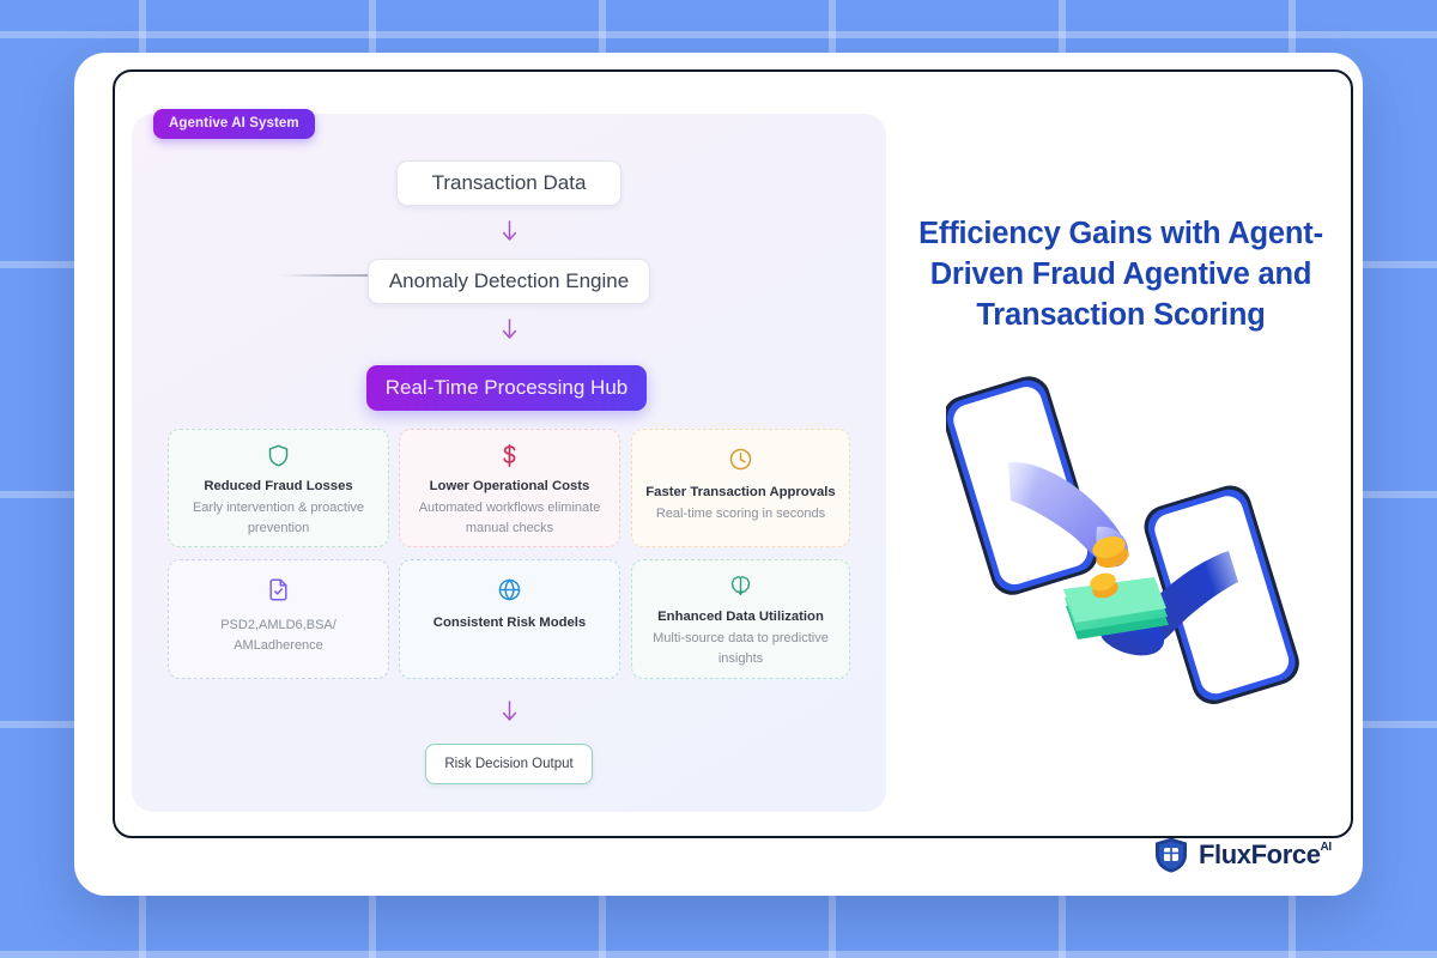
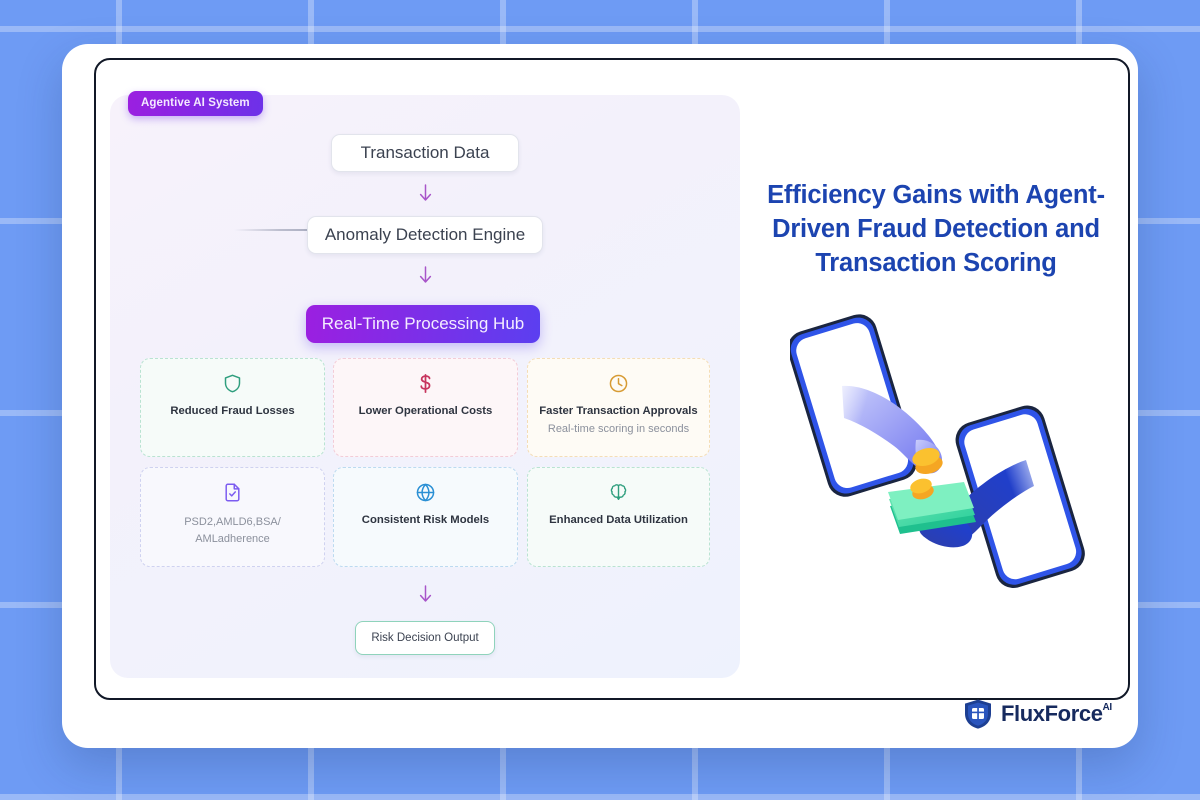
  Agentive AI System
  Transaction Data
  Anomaly Detection Engine
  Real-Time Processing Hub
  Risk Decision Output
  Reduced Fraud Losses
- Early intervention & proactive prevention
  Lower Operational Costs
- Automated workflows eliminate manual checks
  Faster Transaction Approvals
  Real-time scoring in seconds
  PSD2,AMLD6,BSA/ AMLadherence
  Consistent Risk Models
  Enhanced Data Utilization
- Multi-source data to predictive insights
- Efficiency Gains with Agent-Driven Fraud Agentive and Transaction Scoring
+ Efficiency Gains with Agent-Driven Fraud Detection and Transaction Scoring
  FluxForce
  AI
